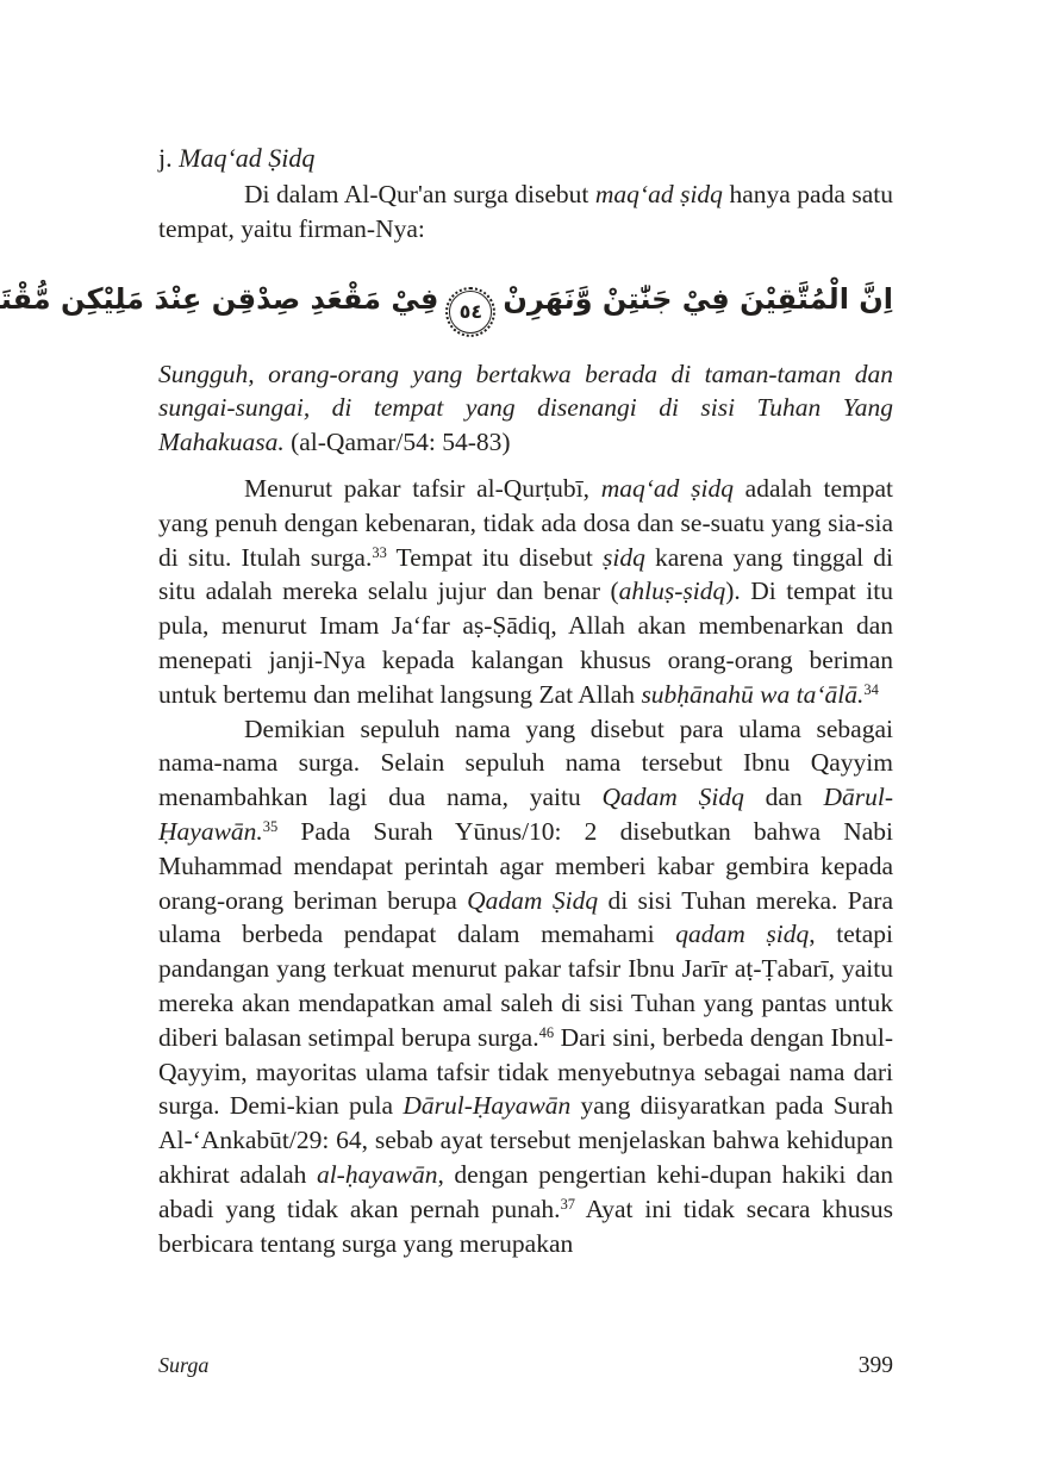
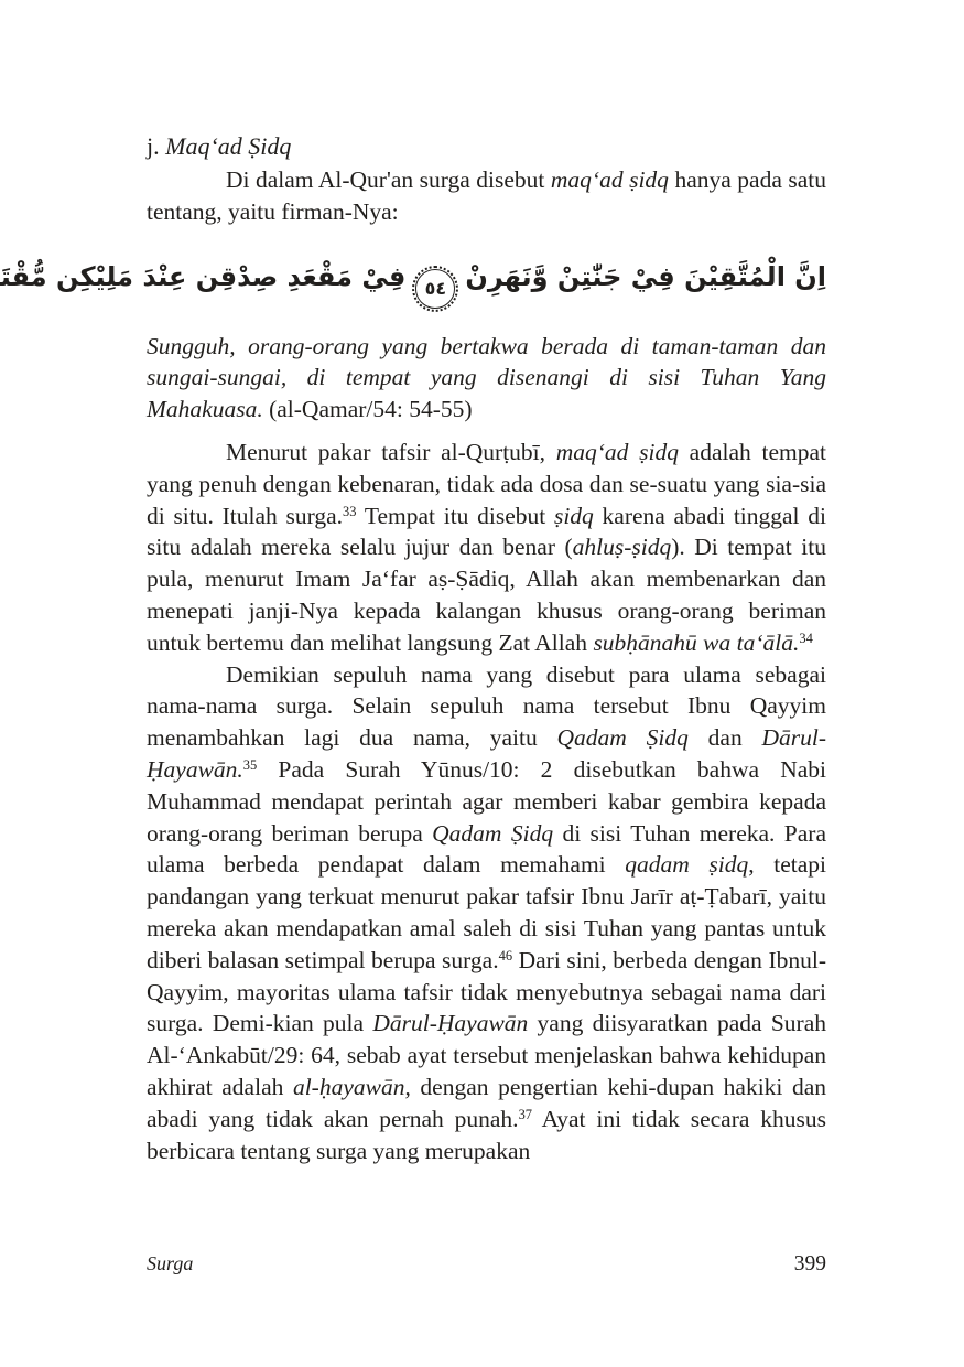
  j. Maq‘ad Ṣidq
- Di dalam Al-Qur'an surga disebut maq‘ad ṣidq hanya pada satu tempat, yaitu firman-Nya:
+ Di dalam Al-Qur'an surga disebut maq‘ad ṣidq hanya pada satu tentang, yaitu firman-Nya:
  اِنَّ الْمُتَّقِيْنَ فِيْ جَنّٰتِنْ وَّنَهَرِنْ٥٤فِيْ مَقْعَدِ صِدْقِن عِنْدَ مَلِيْكِن مُّقْتَ
- Sungguh, orang-orang yang bertakwa berada di taman-taman dan sungai-sungai, di tempat yang disenangi di sisi Tuhan Yang Mahakuasa. (al-Qamar/54: 54-83)
+ Sungguh, orang-orang yang bertakwa berada di taman-taman dan sungai-sungai, di tempat yang disenangi di sisi Tuhan Yang Mahakuasa. (al-Qamar/54: 54-55)
- Menurut pakar tafsir al-Qurṭubī, maq‘ad ṣidq adalah tempat yang penuh dengan kebenaran, tidak ada dosa dan se-suatu yang sia-sia di situ. Itulah surga.33 Tempat itu disebut ṣidq karena yang tinggal di situ adalah mereka selalu jujur dan benar (ahluṣ-ṣidq). Di tempat itu pula, menurut Imam Ja‘far aṣ-Ṣādiq, Allah akan membenarkan dan menepati janji-Nya kepada kalangan khusus orang-orang beriman untuk bertemu dan melihat langsung Zat Allah subḥānahū wa ta‘ālā.34
+ Menurut pakar tafsir al-Qurṭubī, maq‘ad ṣidq adalah tempat yang penuh dengan kebenaran, tidak ada dosa dan se-suatu yang sia-sia di situ. Itulah surga.33 Tempat itu disebut ṣidq karena abadi tinggal di situ adalah mereka selalu jujur dan benar (ahluṣ-ṣidq). Di tempat itu pula, menurut Imam Ja‘far aṣ-Ṣādiq, Allah akan membenarkan dan menepati janji-Nya kepada kalangan khusus orang-orang beriman untuk bertemu dan melihat langsung Zat Allah subḥānahū wa ta‘ālā.34
  Demikian sepuluh nama yang disebut para ulama sebagai nama-nama surga. Selain sepuluh nama tersebut Ibnu Qayyim menambahkan lagi dua nama, yaitu Qadam Ṣidq dan Dārul-Ḥayawān.35 Pada Surah Yūnus/10: 2 disebutkan bahwa Nabi Muhammad mendapat perintah agar memberi kabar gembira kepada orang-orang beriman berupa Qadam Ṣidq di sisi Tuhan mereka. Para ulama berbeda pendapat dalam memahami qadam ṣidq, tetapi pandangan yang terkuat menurut pakar tafsir Ibnu Jarīr aṭ-Ṭabarī, yaitu mereka akan mendapatkan amal saleh di sisi Tuhan yang pantas untuk diberi balasan setimpal berupa surga.46 Dari sini, berbeda dengan Ibnul-Qayyim, mayoritas ulama tafsir tidak menyebutnya sebagai nama dari surga. Demi-kian pula Dārul-Ḥayawān yang diisyaratkan pada Surah Al-‘Ankabūt/29: 64, sebab ayat tersebut menjelaskan bahwa kehidupan akhirat adalah al-ḥayawān, dengan pengertian kehi-dupan hakiki dan abadi yang tidak akan pernah punah.37 Ayat ini tidak secara khusus berbicara tentang surga yang merupakan
  Surga
  399
